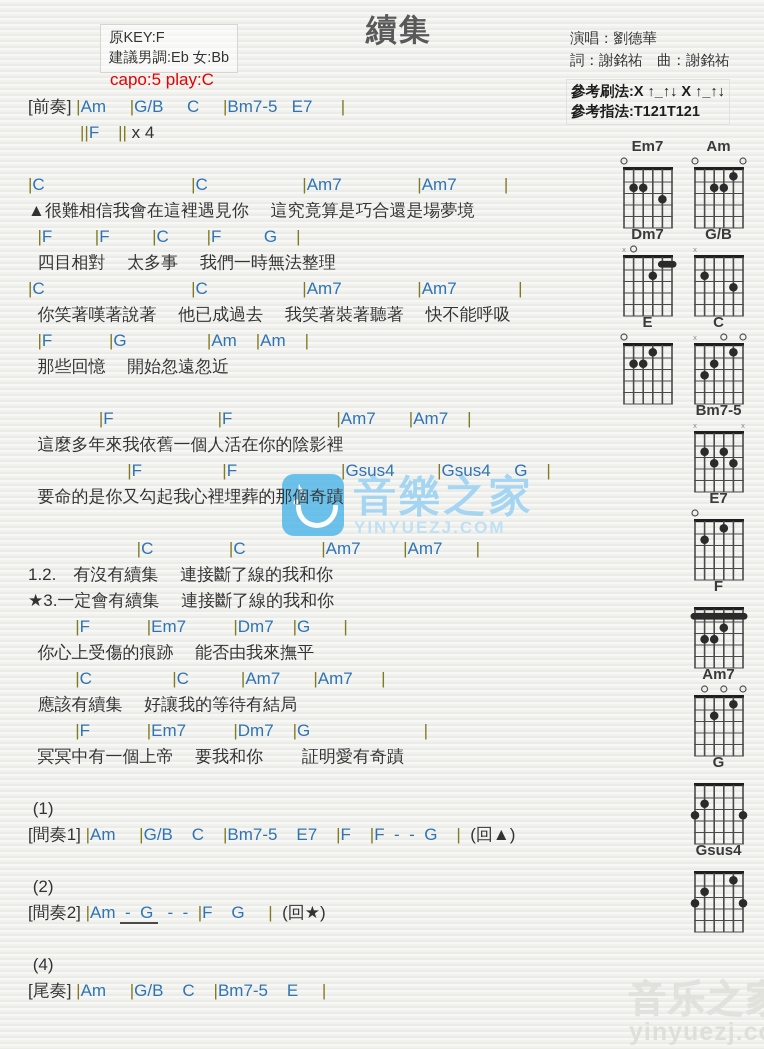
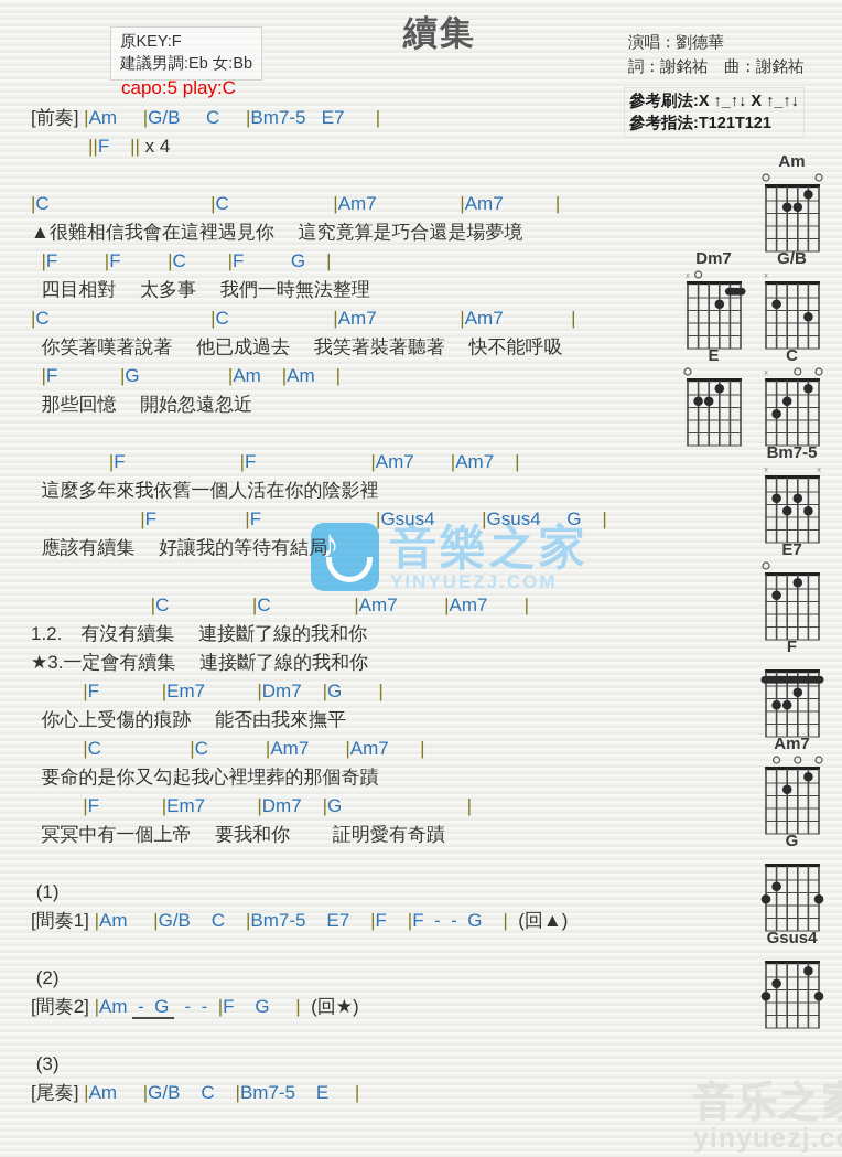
  續集
  原KEY:F
  建議男調:Eb 女:Bb
  capo:5 play:C
  演唱：劉德華
  詞：謝銘祐 曲：謝銘祐
  參考刷法:X ↑_↑↓ X ↑_↑↓
  參考指法:T121T121
  ♪
  音樂之家
  YINYUEZJ.COM
  音乐之
  yinyuezj.c
  [前奏] |Am |G/B C |Bm7-5 E7 |
  ||F || x 4
  |C |C |Am7 |Am7 |
  ▲很難相信我會在這裡遇見你 這究竟算是巧合還是場夢境
  |F |F |C |F G |
  四目相對 太多事 我們一時無法整理
  |C |C |Am7 |Am7 |
  你笑著嘆著說著 他已成過去 我笑著裝著聽著 快不能呼吸
  |F |G |Am |Am |
  那些回憶 開始忽遠忽近
  |F |F |Am7 |Am7 |
  這麼多年來我依舊一個人活在你的陰影裡
  |F |F |Gsus4 |Gsus4 G |
- 要命的是你又勾起我心裡埋葬的那個奇蹟
+ 應該有續集 好讓我的等待有結局
  |C |C |Am7 |Am7 |
  1.2. 有沒有續集 連接斷了線的我和你
  ★3.一定會有續集 連接斷了線的我和你
  |F |Em7 |Dm7 |G |
  你心上受傷的痕跡 能否由我來撫平
  |C |C |Am7 |Am7 |
- 應該有續集 好讓我的等待有結局
+ 要命的是你又勾起我心裡埋葬的那個奇蹟
  |F |Em7 |Dm7 |G |
  冥冥中有一個上帝 要我和你 証明愛有奇蹟
  (1)
  [間奏1] |Am |G/B C |Bm7-5 E7 |F |F - - G | (回▲)
  (2)
  [間奏2] |Am - G - - |F G | (回★)
- (4)
+ (3)
  [尾奏] |Am |G/B C |Bm7-5 E |
- Em7
  Am
  Dm7
  x
  G/B
  x
  E
  C
  x
  Bm7-5
  x
  x
  E7
  F
  Am7
  G
  Gsus4
